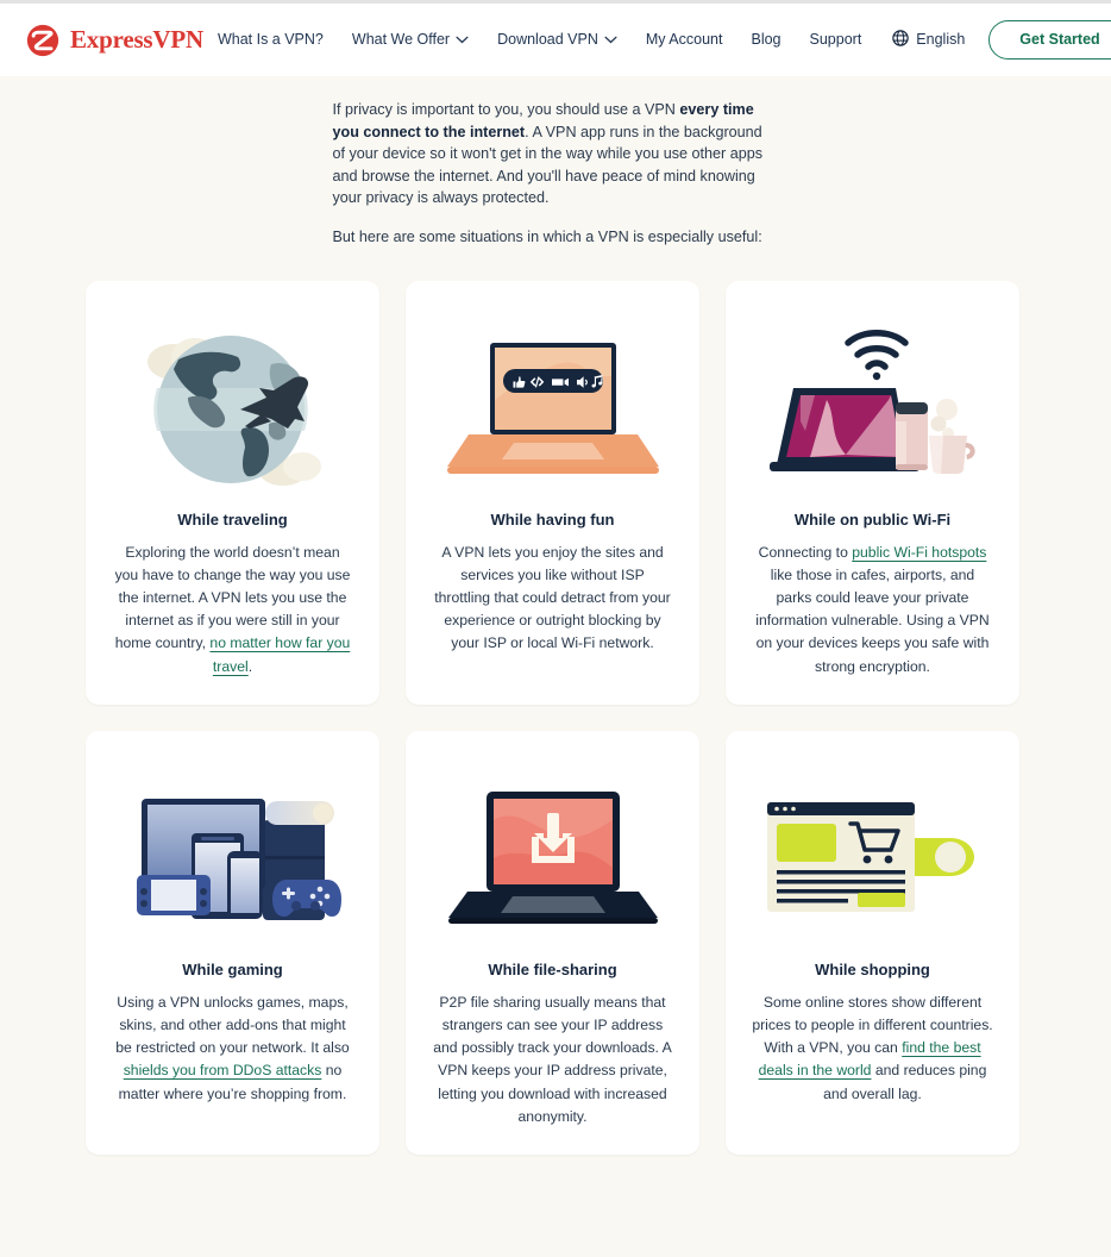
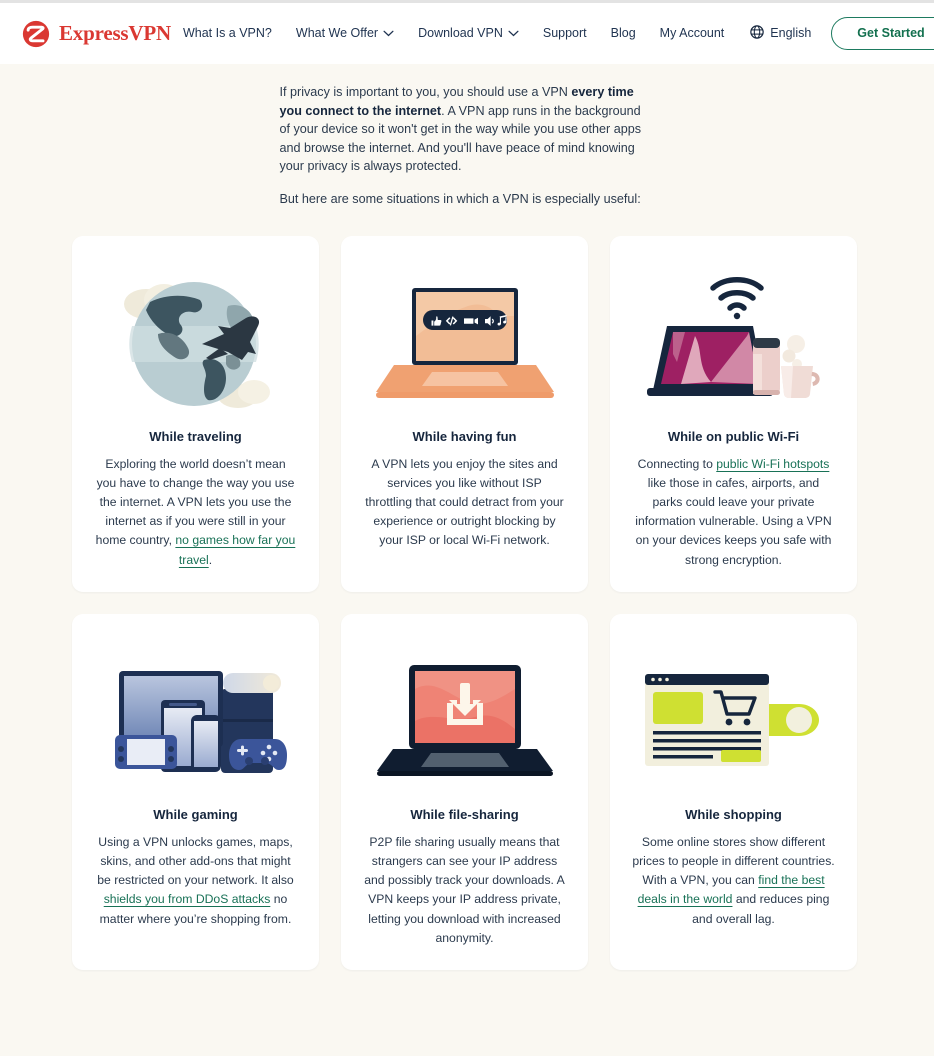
  ExpressVPN
  What Is a VPN?
  What We Offer
  Download VPN
- My Account
+ Support
  Blog
- Support
+ My Account
  English
  Get Started
  If privacy is important to you, you should use a VPN every time you connect to the internet. A VPN app runs in the background of your device so it won't get in the way while you use other apps and browse the internet. And you'll have peace of mind knowing your privacy is always protected.
  But here are some situations in which a VPN is especially useful:
  While traveling
- Exploring the world doesn’t mean you have to change the way you use the internet. A VPN lets you use the internet as if you were still in your home country, no matter how far you travel.
+ Exploring the world doesn’t mean you have to change the way you use the internet. A VPN lets you use the internet as if you were still in your home country, no games how far you travel.
  While having fun
  A VPN lets you enjoy the sites and services you like without ISP throttling that could detract from your experience or outright blocking by your ISP or local Wi-Fi network.
  While on public Wi-Fi
  Connecting to public Wi-Fi hotspots like those in cafes, airports, and parks could leave your private information vulnerable. Using a VPN on your devices keeps you safe with strong encryption.
  While gaming
  Using a VPN unlocks games, maps, skins, and other add-ons that might be restricted on your network. It also shields you from DDoS attacks no matter where you’re shopping from.
  While file-sharing
  P2P file sharing usually means that strangers can see your IP address and possibly track your downloads. A VPN keeps your IP address private, letting you download with increased anonymity.
  While shopping
  Some online stores show different prices to people in different countries. With a VPN, you can find the best deals in the world and reduces ping and overall lag.
